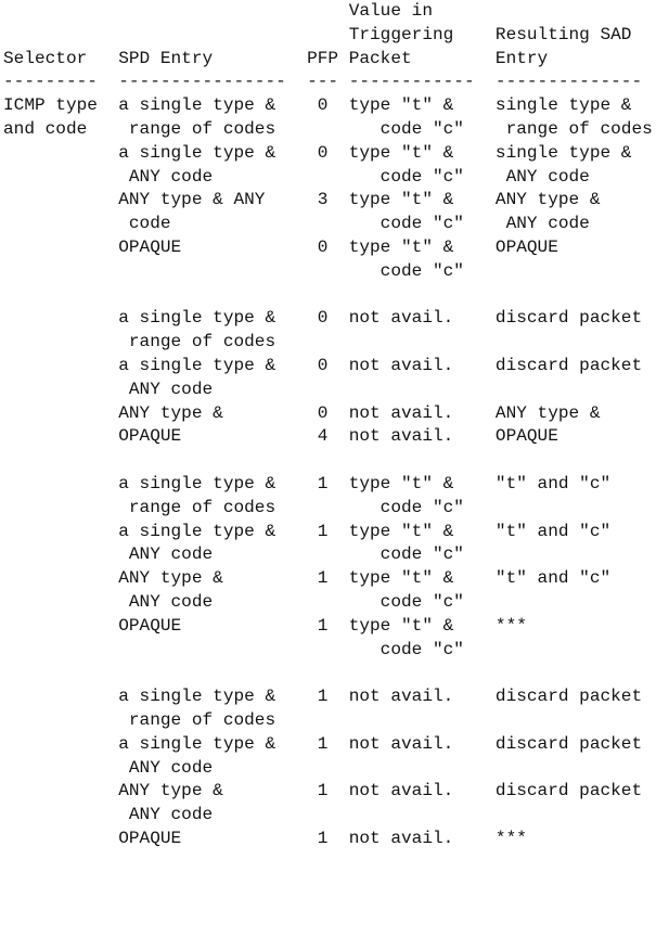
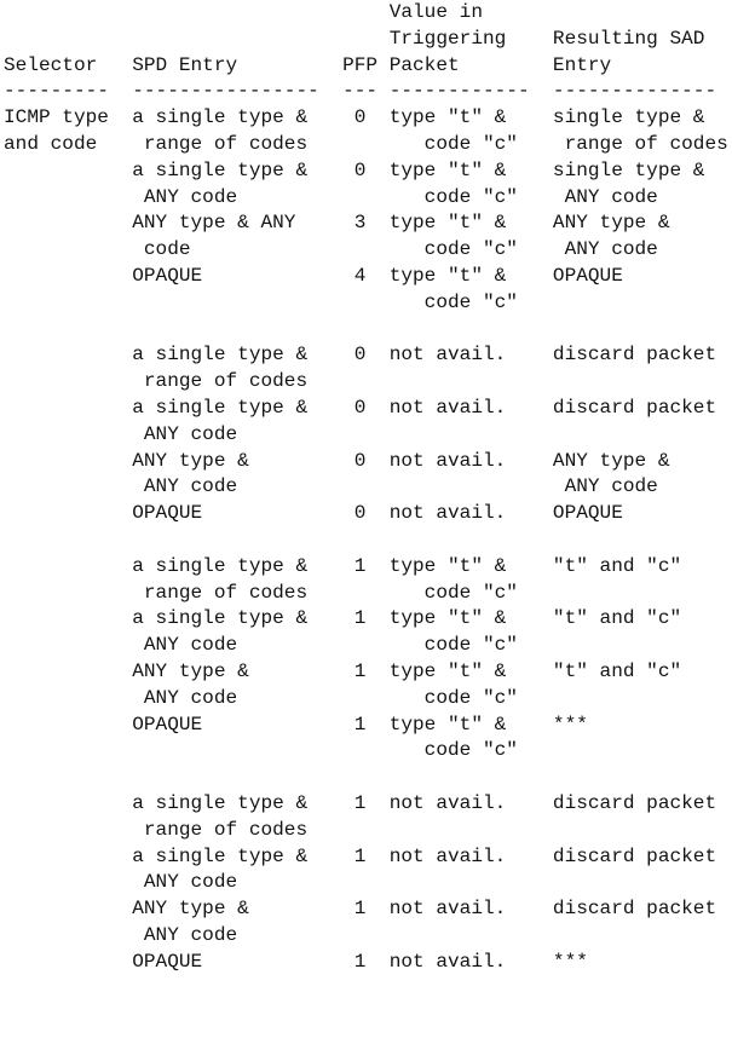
  Value in
  Triggering Resulting SAD
  Selector SPD Entry PFP Packet Entry
  --------- ---------------- --- ------------ --------------
  ICMP type a single type & 0 type "t" & single type &
  and code range of codes code "c" range of codes
  a single type & 0 type "t" & single type &
  ANY code code "c" ANY code
  ANY type & ANY 3 type "t" & ANY type &
  code code "c" ANY code
- OPAQUE 0 type "t" & OPAQUE
+ OPAQUE 4 type "t" & OPAQUE
  code "c"
  a single type & 0 not avail. discard packet
  range of codes
  a single type & 0 not avail. discard packet
  ANY code
  ANY type & 0 not avail. ANY type &
+ ANY code ANY code
- OPAQUE 4 not avail. OPAQUE
+ OPAQUE 0 not avail. OPAQUE
  a single type & 1 type "t" & "t" and "c"
  range of codes code "c"
  a single type & 1 type "t" & "t" and "c"
  ANY code code "c"
  ANY type & 1 type "t" & "t" and "c"
  ANY code code "c"
  OPAQUE 1 type "t" & ***
  code "c"
  a single type & 1 not avail. discard packet
  range of codes
  a single type & 1 not avail. discard packet
  ANY code
  ANY type & 1 not avail. discard packet
  ANY code
  OPAQUE 1 not avail. ***
